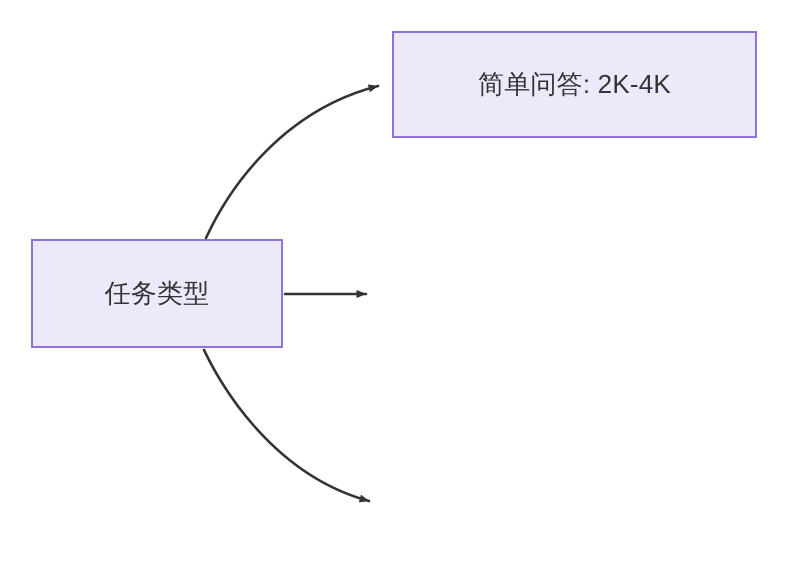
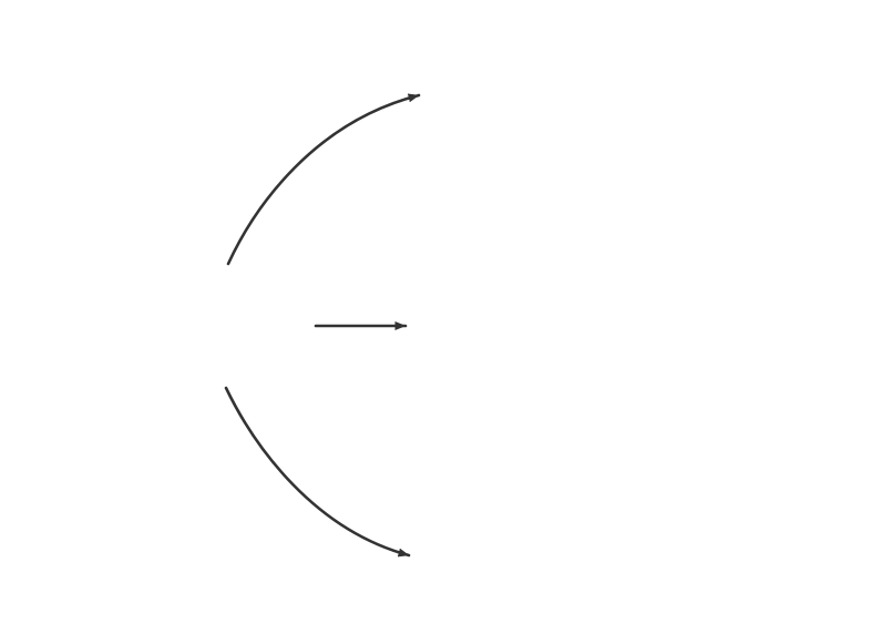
- 任务类型
- 简单问答: 2K-4K
